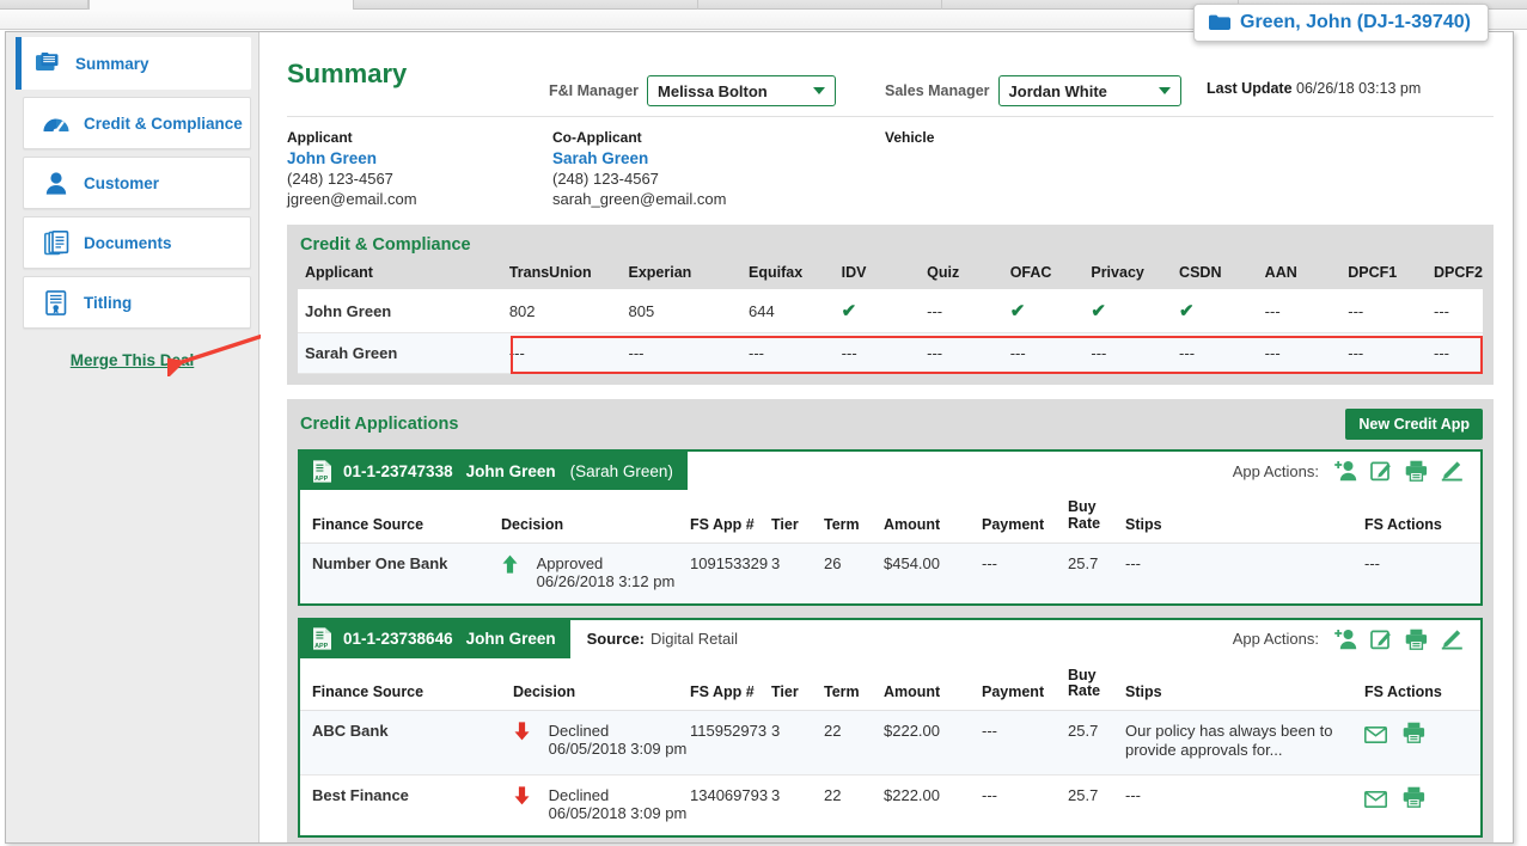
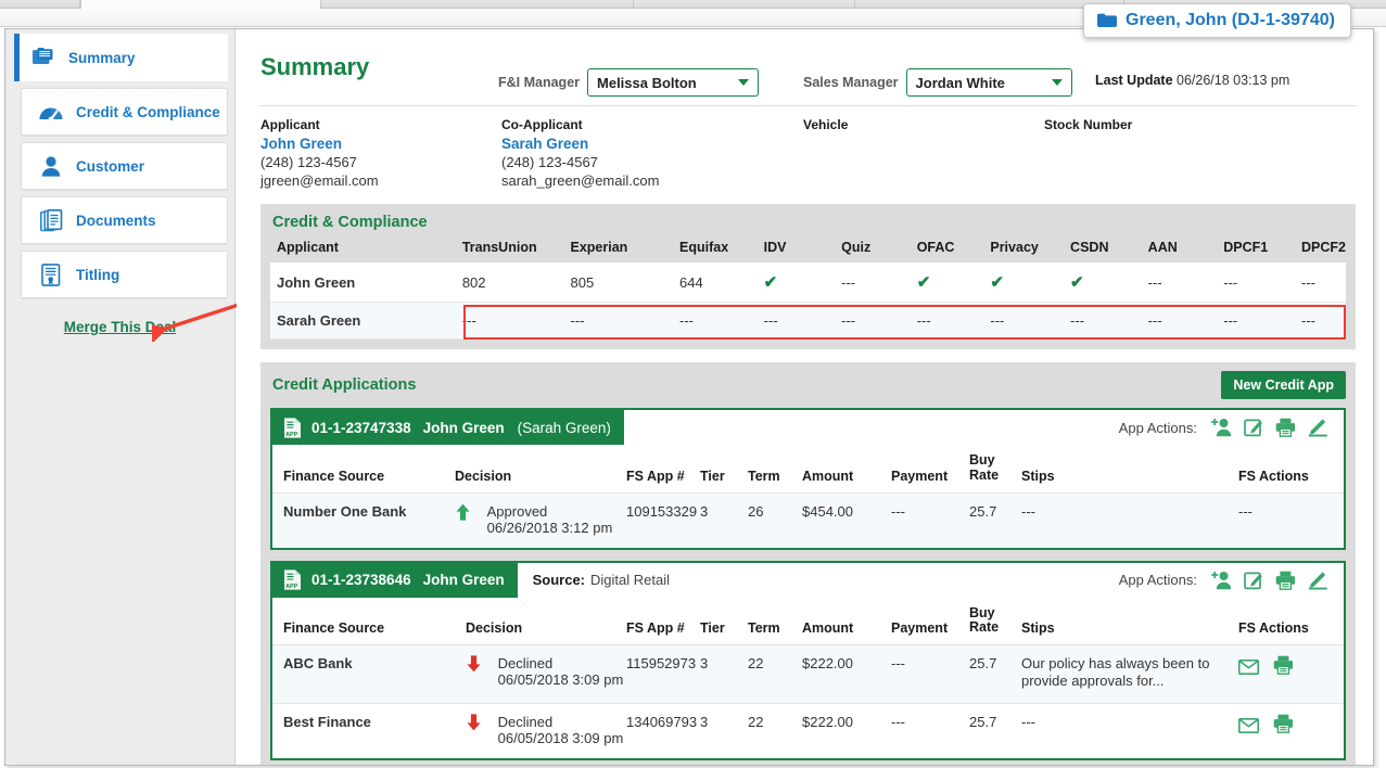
  Green, John (DJ-1-39740)
  Summary
  Credit & Compliance
  Customer
  Documents
  Titling
  Merge This De
  Summary
  F&I Manager
  Melissa Bolton
  Sales Manager
  Jordan White
  Last Update 06/26/18 03:13 pm
  Applicant
  John Green
  (248) 123-4567
  jgreen@email.com
  Co-Applicant
  Sarah Green
  (248) 123-4567
  sarah_green@email.com
  Vehicle
+ Stock Number
  Credit & Compliance
  Applicant	TransUnion	Experian	Equifax	IDV	Quiz	OFAC	Privacy	CSDN	AAN	DPCF1	DPCF2
  John Green	802	805	644	✔	---	✔	✔	✔	---	---	---
  Sarah Green	---	---	---	---	---	---	---	---	---	---	---
  Credit Applications
  New Credit App
  01-1-23747338
  John Green
  (Sarah Green)
  App Actions:
  Finance Source	Decision	FS App #	Tier	Term	Amount	Payment	BuyRate	Stips	FS Actions
  Number One Bank	Approved 06/26/2018 3:12 pm	109153329	3	26	$454.00	---	25.7	---	---
  01-1-23738646
  John Green
  Source:
  Digital Retail
  App Actions:
  Finance Source	Decision	FS App #	Tier	Term	Amount	Payment	BuyRate	Stips	FS Actions
  ABC Bank	Declined 06/05/2018 3:09 pm	115952973	3	22	$222.00	---	25.7	Our policy has always been to provide approvals for...
  Best Finance	Declined 06/05/2018 3:09 pm	134069793	3	22	$222.00	---	25.7	---
